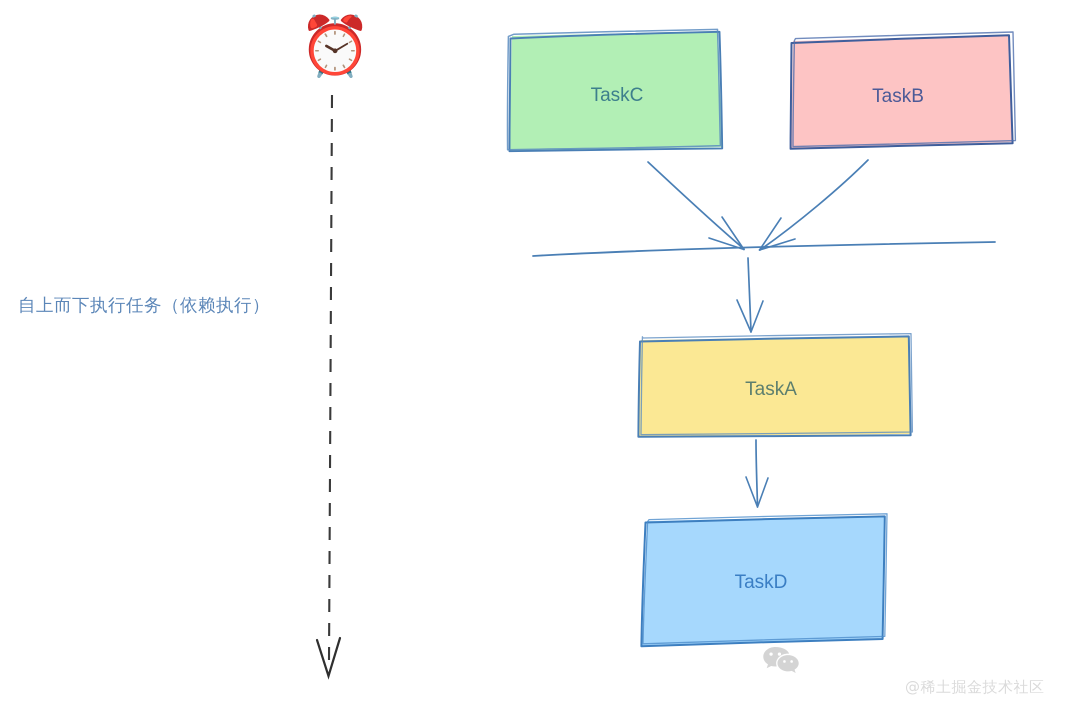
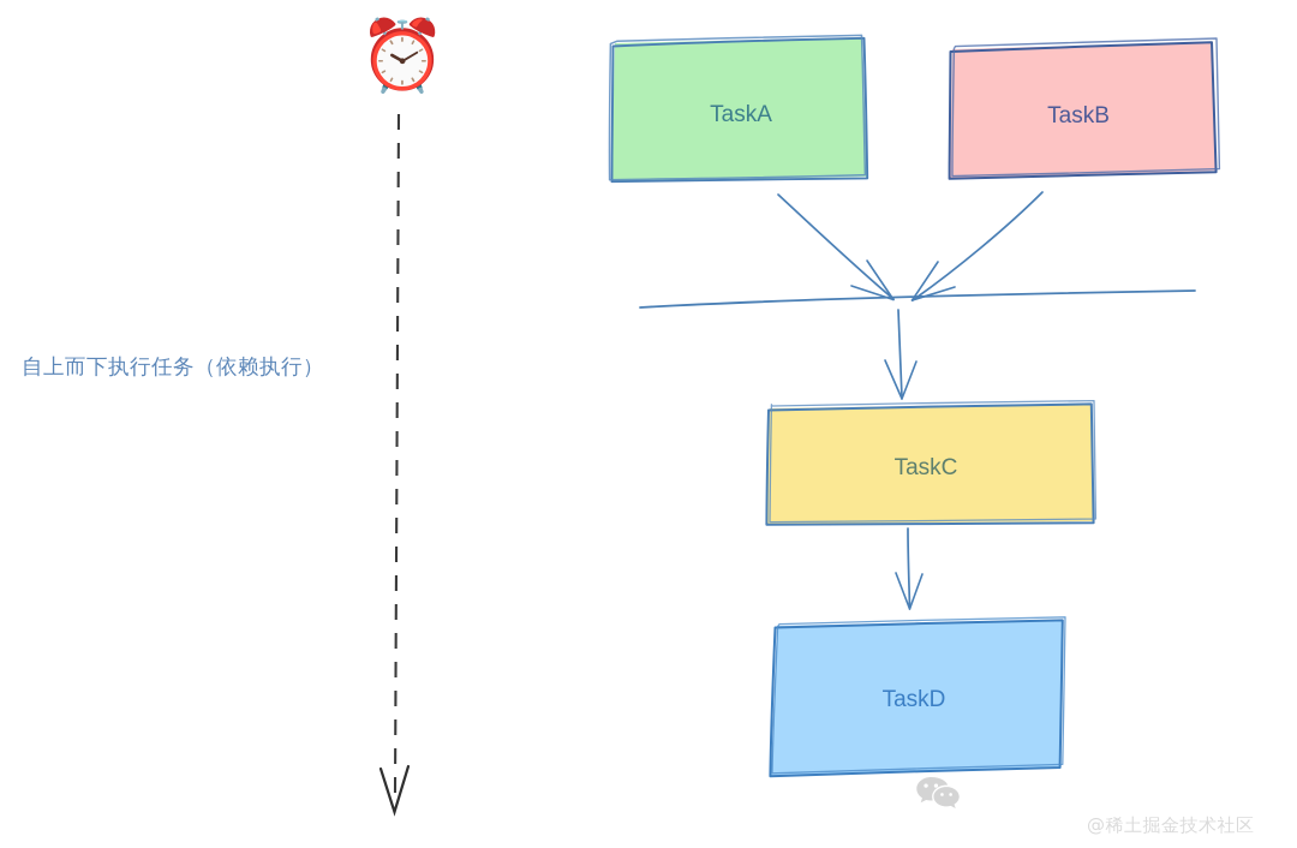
- TaskC
+ TaskA
  TaskB
- TaskA
+ TaskC
  TaskD
  ⏰
  自上而下执行任务（依赖执行）
  @稀土掘金技术社区
